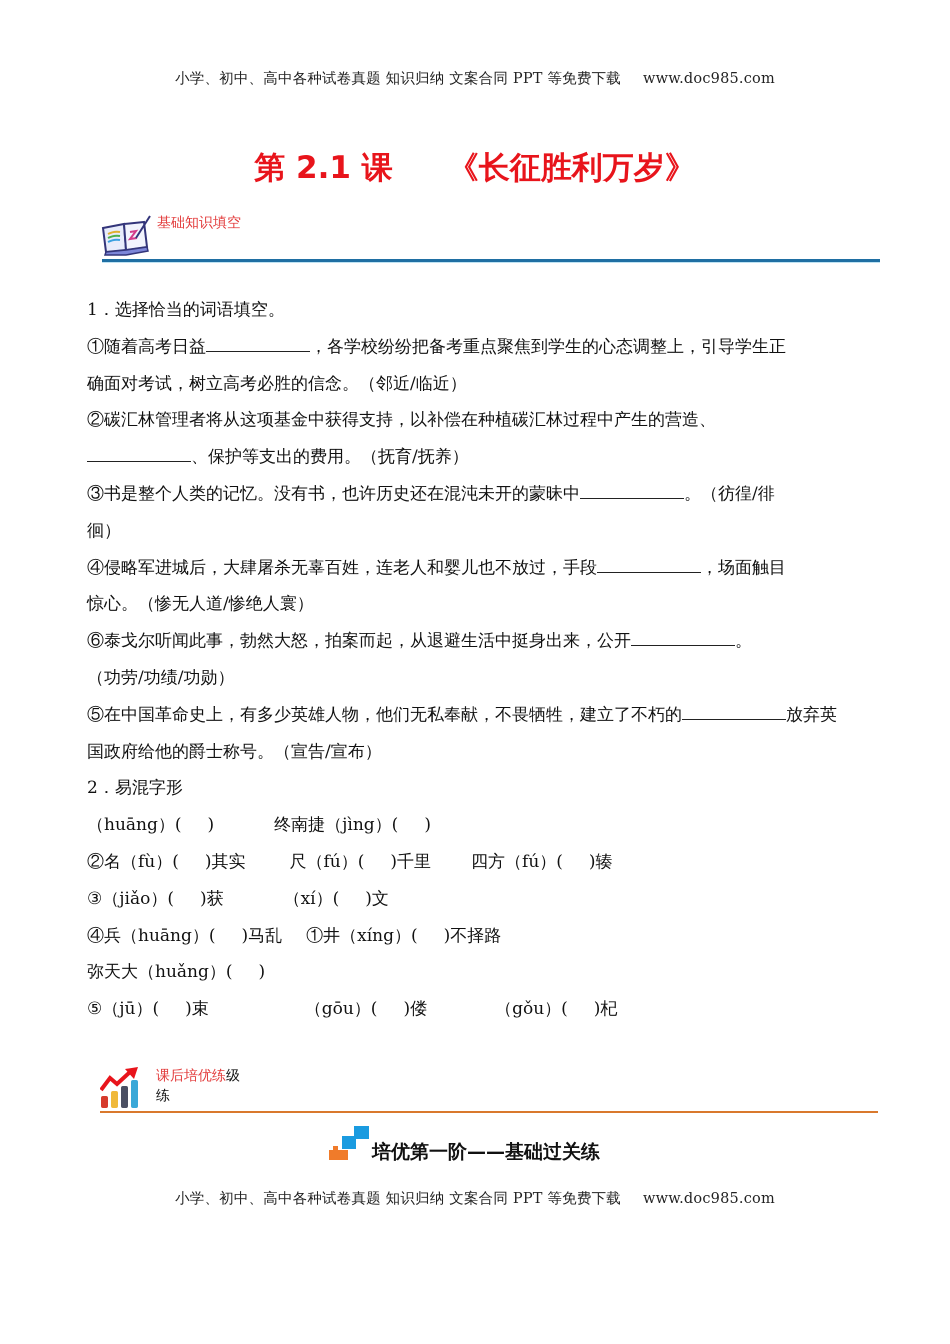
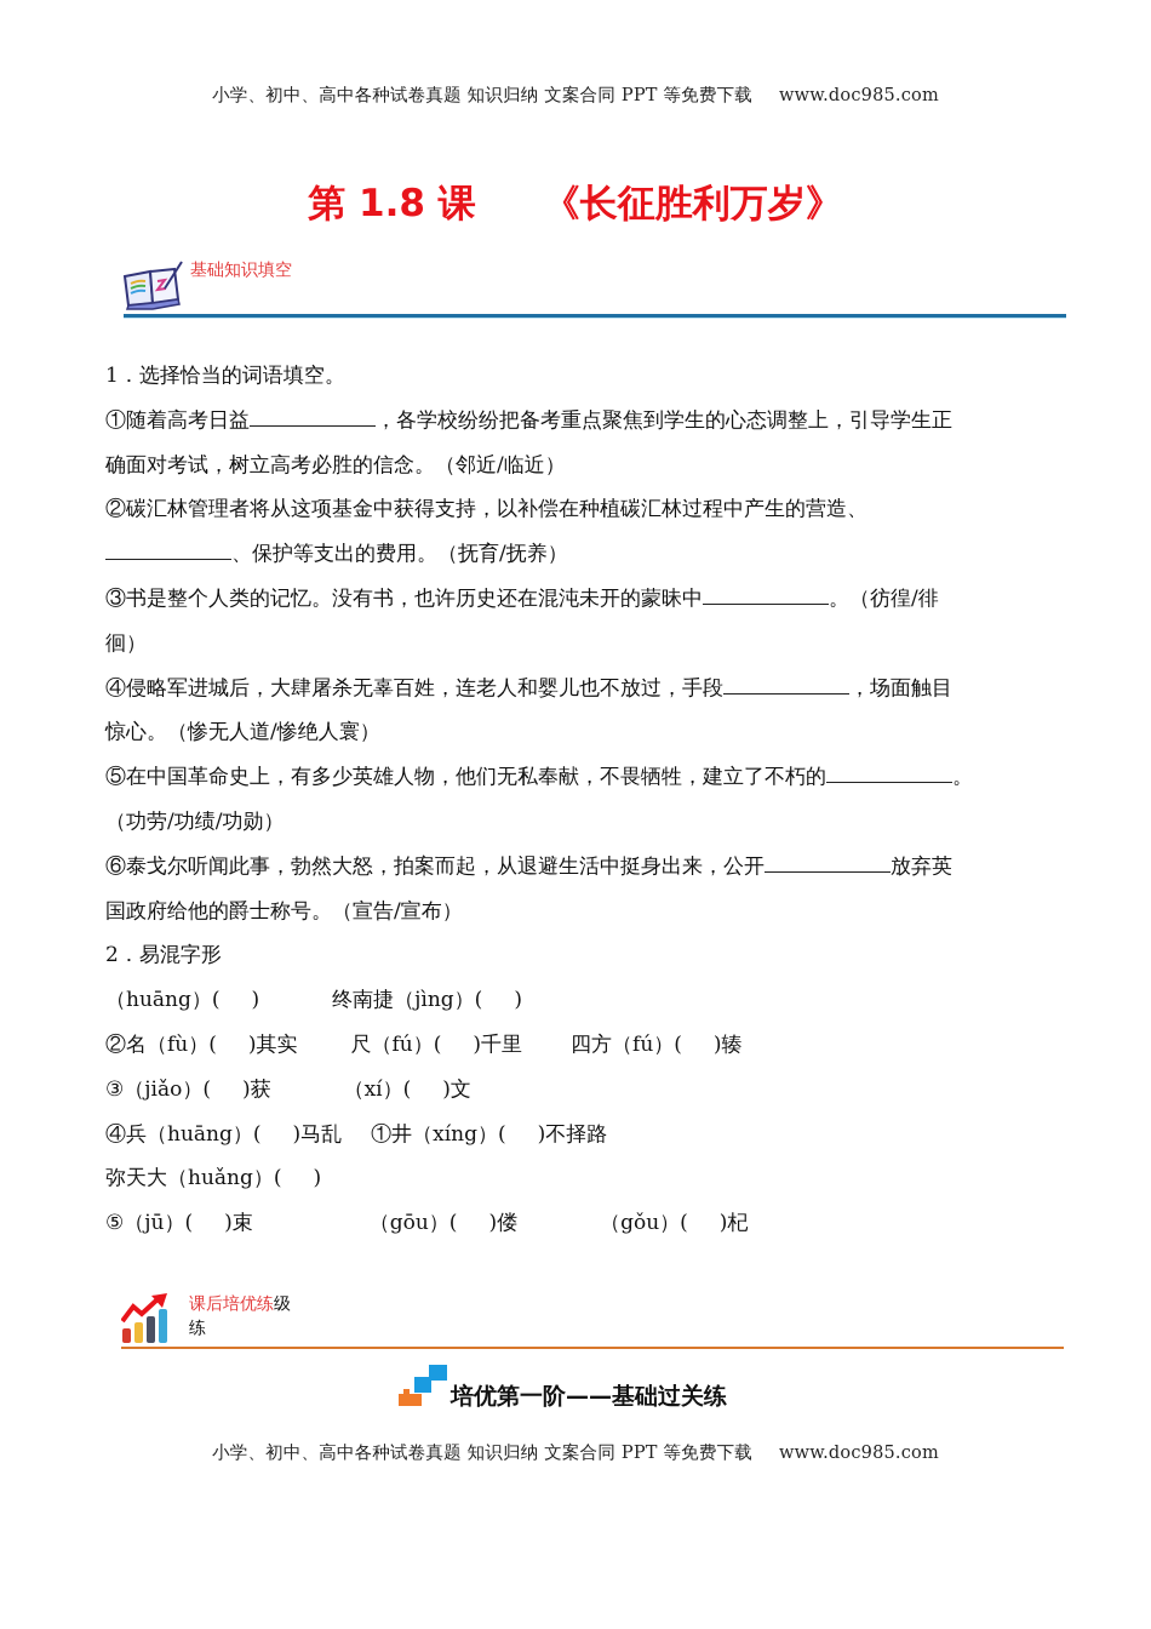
  小学、初中、高中各种试卷真题 知识归纳 文案合同 PPT 等免费下载 www.doc985.com
- 第 2.1 课 《长征胜利万岁》
+ 第 1.8 课 《长征胜利万岁》
  基础知识填空
  1．选择恰当的词语填空。
  ①随着高考日益 ，各学校纷纷把备考重点聚焦到学生的心态调整上，引导学生正
  确面对考试，树立高考必胜的信念。（邻近/临近）
  ②碳汇林管理者将从这项基金中获得支持，以补偿在种植碳汇林过程中产生的营造、
  、保护等支出的费用。（抚育/抚养）
  ③书是整个人类的记忆。没有书，也许历史还在混沌未开的蒙昧中 。（彷徨/徘
  徊）
  ④侵略军进城后，大肆屠杀无辜百姓，连老人和婴儿也不放过，手段 ，场面触目
  惊心。（惨无人道/惨绝人寰）
- ⑥泰戈尔听闻此事，勃然大怒，拍案而起，从退避生活中挺身出来，公开 。
+ ⑤在中国革命史上，有多少英雄人物，他们无私奉献，不畏牺牲，建立了不朽的 。
  （功劳/功绩/功勋）
- ⑤在中国革命史上，有多少英雄人物，他们无私奉献，不畏牺牲，建立了不朽的 放弃英
+ ⑥泰戈尔听闻此事，勃然大怒，拍案而起，从退避生活中挺身出来，公开 放弃英
  国政府给他的爵士称号。（宣告/宣布）
  2．易混字形
  （huāng）( ) 终南捷（jìng）( )
  ②名（fù）( )其实 尺（fú）( )千里 四方（fú）( )辏
  ③（jiǎo）( )获 （xí）( )文
  ④兵（huāng）( )马乱 ①井（xíng）( )不择路
  弥天大（huǎng）( )
  ⑤（jū）( )束 （gōu）( )偻 （gǒu）( )杞
  课后培优练级
  练
  培优第一阶——基础过关练
  小学、初中、高中各种试卷真题 知识归纳 文案合同 PPT 等免费下载 www.doc985.com
